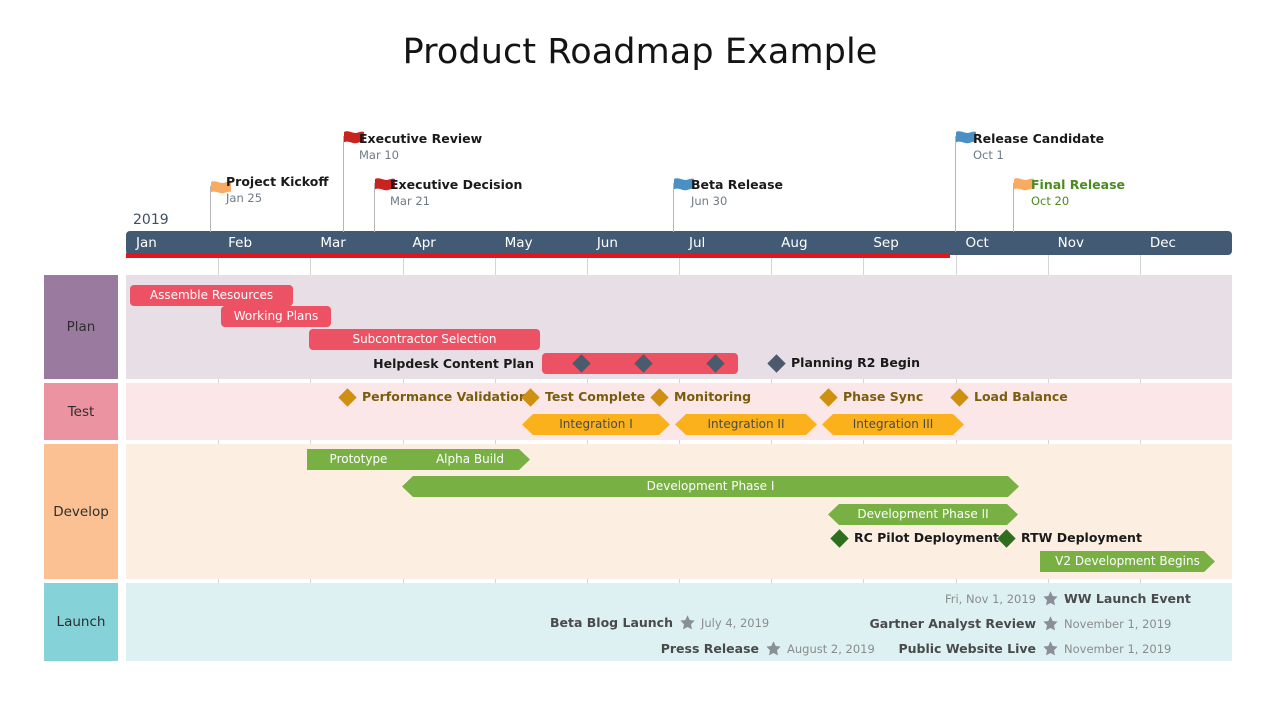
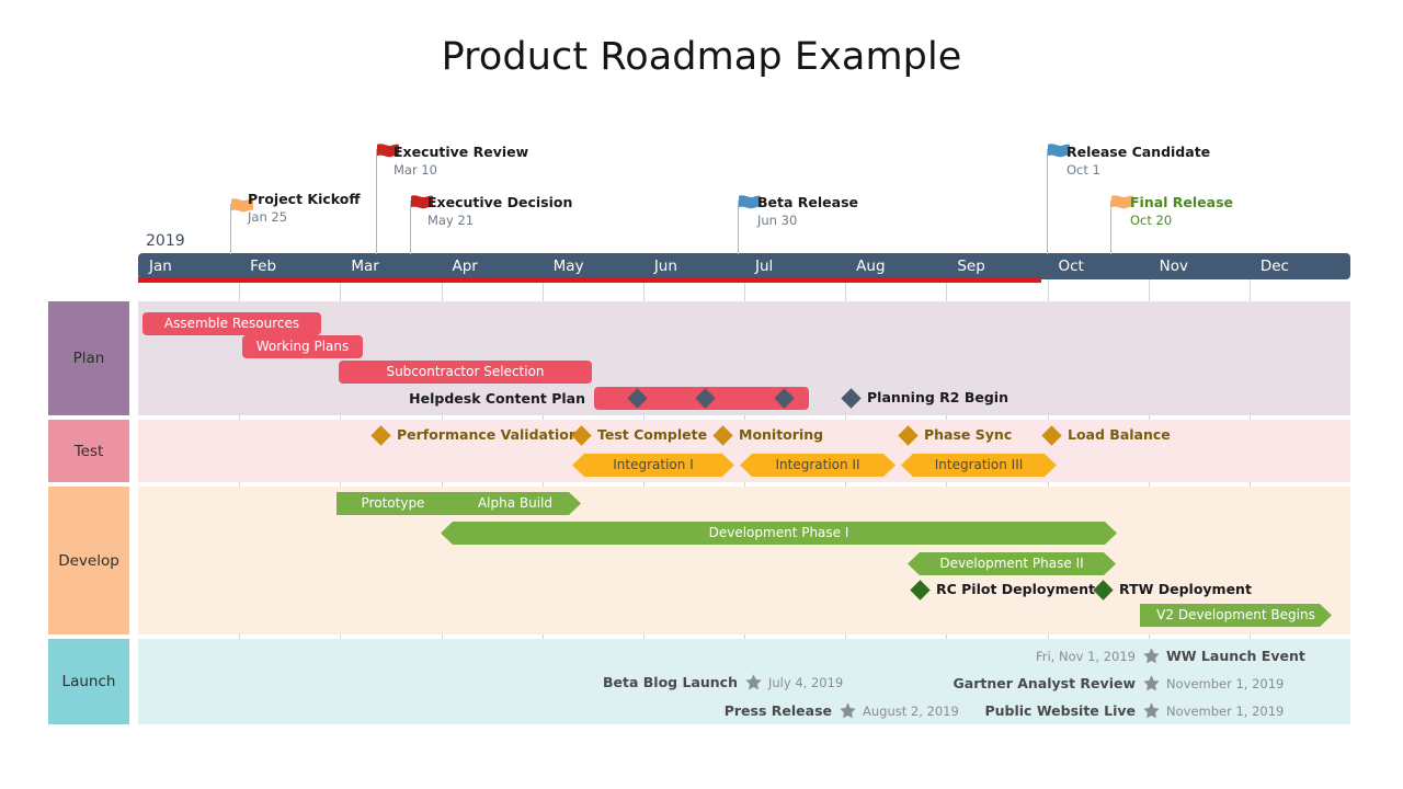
  Product Roadmap Example
  Plan
  Test
  Develop
  Launch
  2019
  Jan
  Feb
  Mar
  Apr
  May
  Jun
  Jul
  Aug
  Sep
  Oct
  Nov
  Dec
  Project Kickoff
  Jan 25
  Executive Review
  Mar 10
  Executive Decision
- Mar 21
+ May 21
  Beta Release
  Jun 30
  Release Candidate
  Oct 1
  Final Release
  Oct 20
  Assemble Resources
  Working Plans
  Subcontractor Selection
  Helpdesk Content Plan
  Planning R2 Begin
  Integration I
  Integration II
  Integration III
  Performance Validatio
  Test Complete
  Monitoring
  Phase Sync
  Load Balance
  Prototype
  Alpha Build
  Development Phase I
  Development Phase II
  V2 Development Begins
  RC Pilot Deployment
  RTW Deployment
  Beta Blog Launch
  July 4, 2019
  Press Release
  August 2, 2019
  WW Launch Event
  Fri, Nov 1, 2019
  Gartner Analyst Review
  November 1, 2019
  Public Website Live
  November 1, 2019
